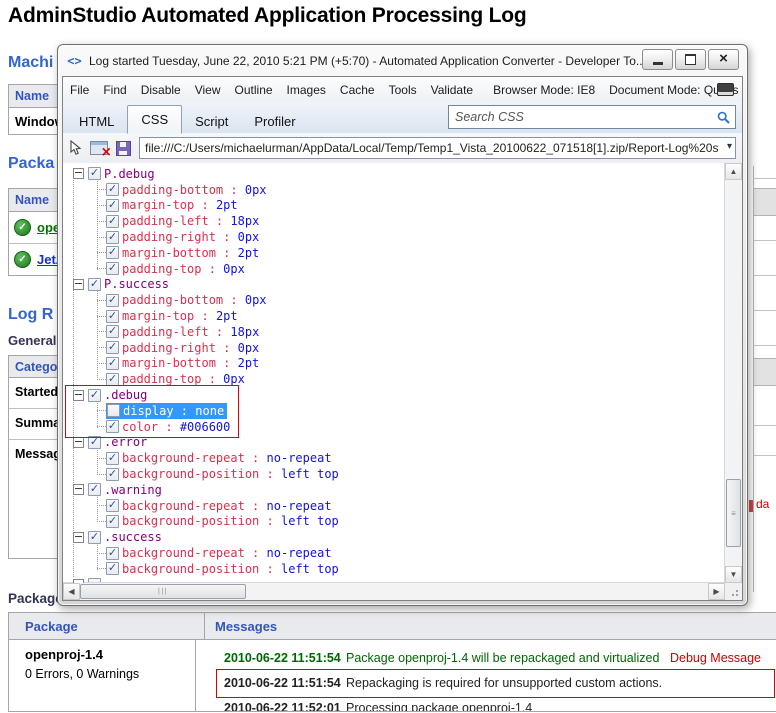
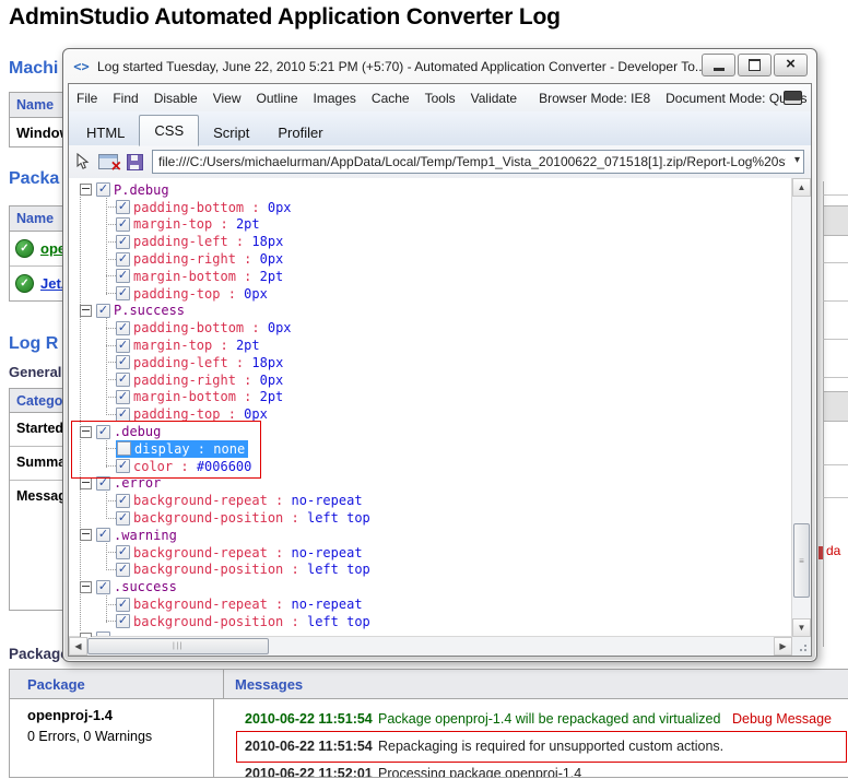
- AdminStudio Automated Application Processing Log
+ AdminStudio Automated Application Converter Log
  Machi
  Name
  Windo
  Packa
  Name
  ✓
  ✓
  Jet
  Log R
  General
  Catego
  Started
  Messa
  da
  Packag
  Package
  Messages
  openproj-1.4
  0 Errors, 0 Warnings
  2010-06-22 11:51:54
  Package openproj-1.4 will be repackaged and virtualized
  Debug Message
  2010-06-22 11:51:54
  Repackaging is required for unsupported custom actions.
  2010-06-22 11:52:01
  Processing package openproj-1.4
  <>
  Log started Tuesday, June 22, 2010 5:21 PM (+5:70) - Automated Application Converter - Developer To..
  ×
  File
  Find
  Disable
  View
  Outline
  Images
  Cache
  Tools
  Validate
  Browser Mode: IE8
  Document Mode: Qs
  HTML
  CSS
  Script
  Profiler
- Search CSS
  file:///C:/Users/michaelurman/AppData/Local/Temp/Temp1_Vista_20100622_071518[1].zip/Report-Log%20s
  ▾
  P.debug
  padding-bottom
  :
  0px
  margin-top
  :
  2pt
  padding-left
  :
  18px
  padding-right
  :
  0px
  margin-bottom
  :
  2pt
  padding-top
  :
  0px
  P.success
  padding-bottom
  :
  0px
  margin-top
  :
  2pt
  padding-left
  :
  18px
  padding-right
  :
  0px
  margin-bottom
  :
  2pt
  padding-top
  :
  0px
  .debug
  display
  :
  none
  color
  :
  #006600
  .error
  background-repeat
  :
  no-repeat
  background-position
  :
  left top
  .warning
  background-repeat
  :
  no-repeat
  background-position
  :
  left top
  .success
  background-repeat
  :
  no-repeat
  background-position
  :
  left top
  ▲
  ≡
  ▼
  ◀
  ▶
